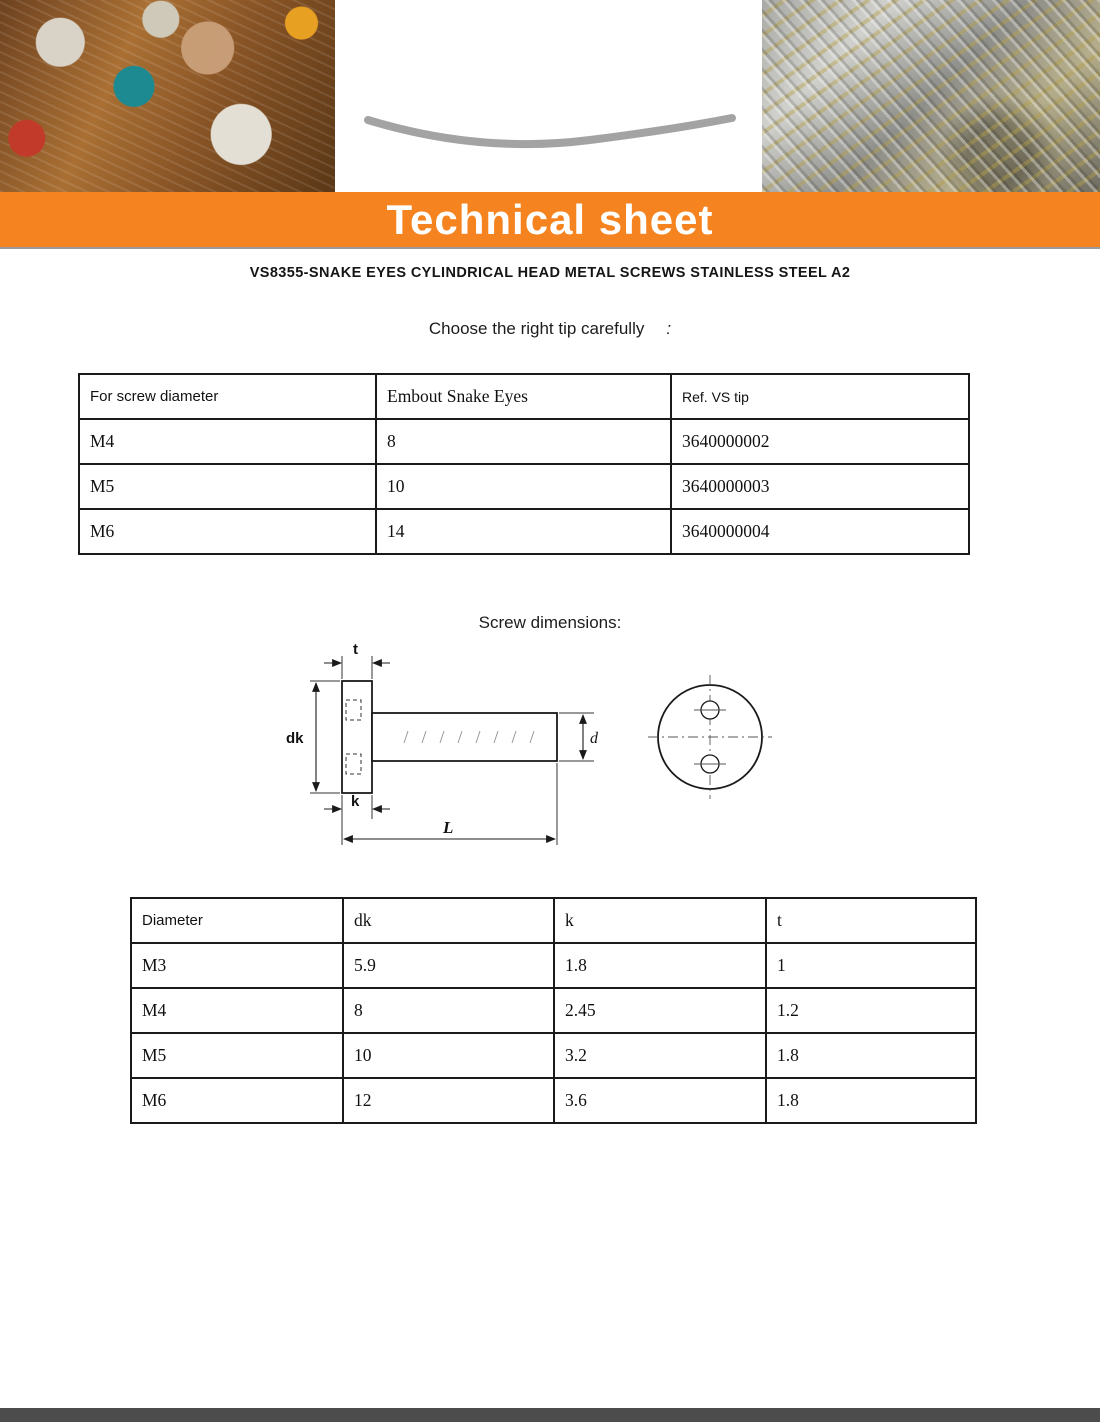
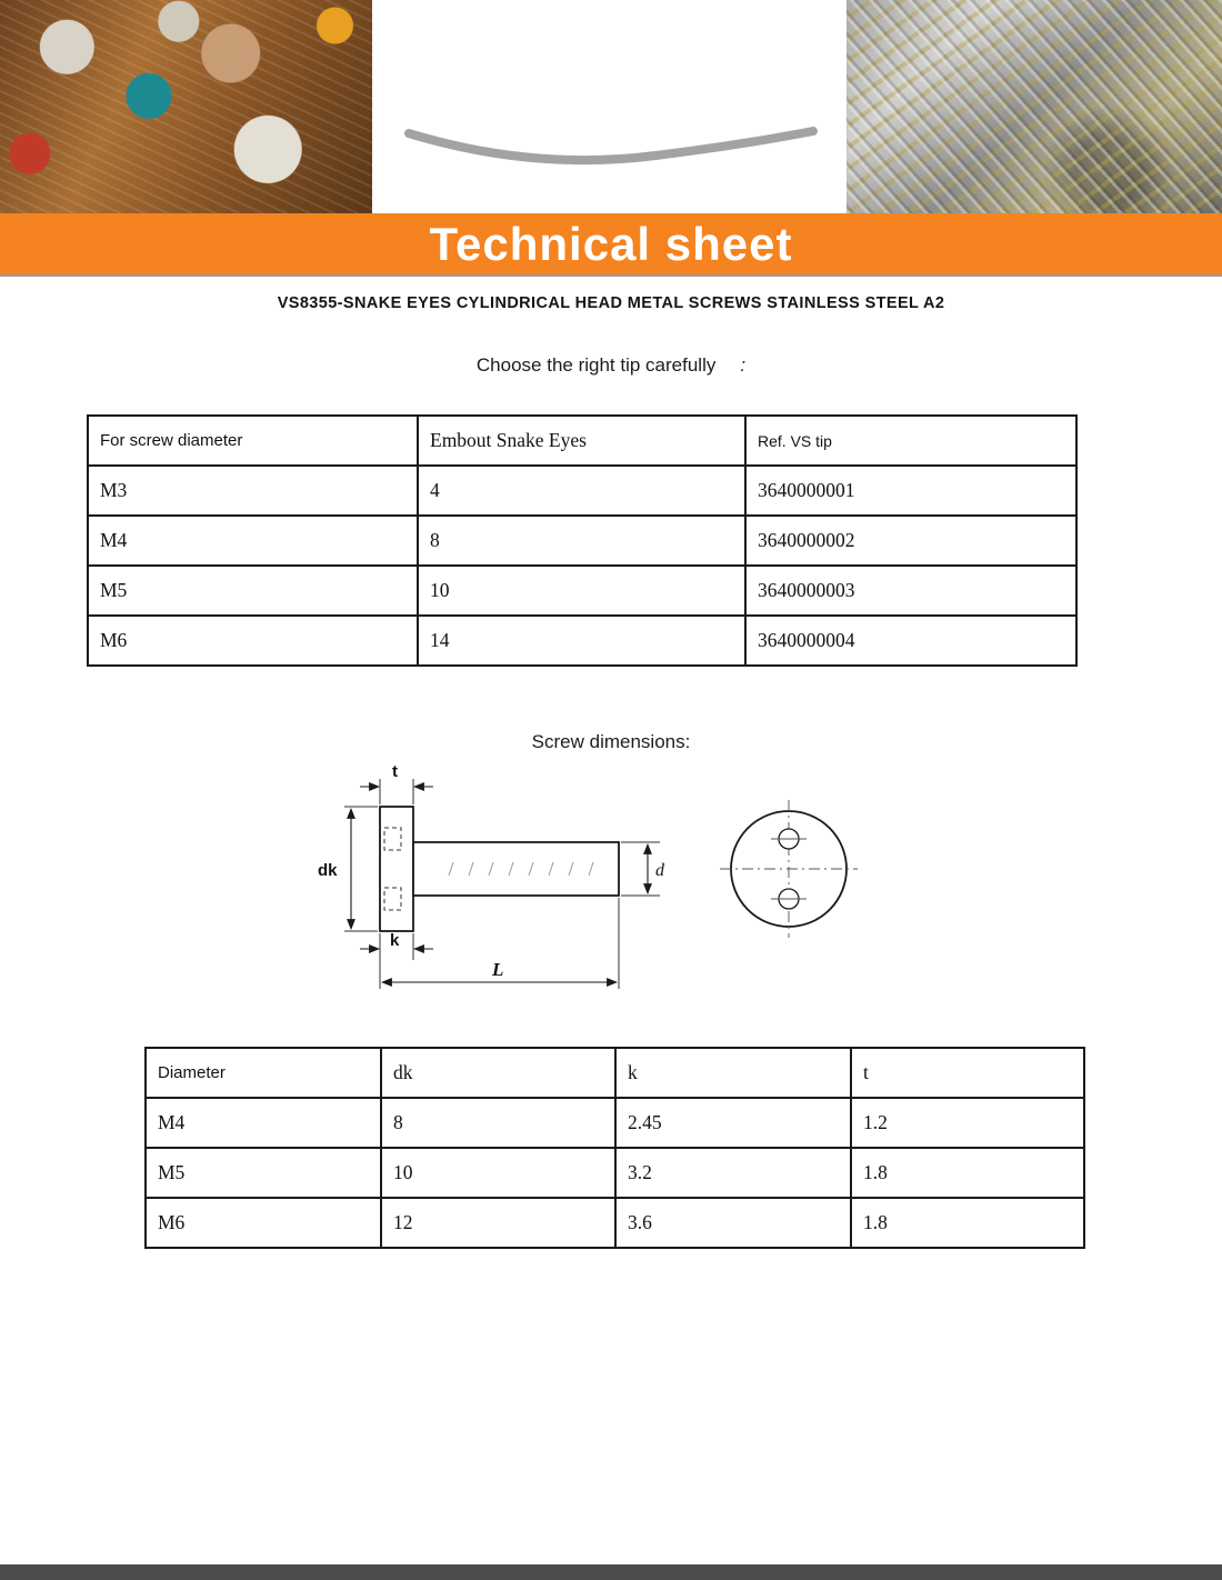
  Technical sheet
  VS8355-SNAKE EYES CYLINDRICAL HEAD METAL SCREWS STAINLESS STEEL A2
  Choose the right tip carefully :
  For screw diameter	Embout Snake Eyes	Ref. VS tip
+ M3	4	3640000001
  M4	8	3640000002
  M5	10	3640000003
  M6	14	3640000004
  Screw dimensions:
  dk
  t
  k
  d
  L
  Diameter	dk	k	t
- M3	5.9	1.8	1
  M4	8	2.45	1.2
  M5	10	3.2	1.8
  M6	12	3.6	1.8
